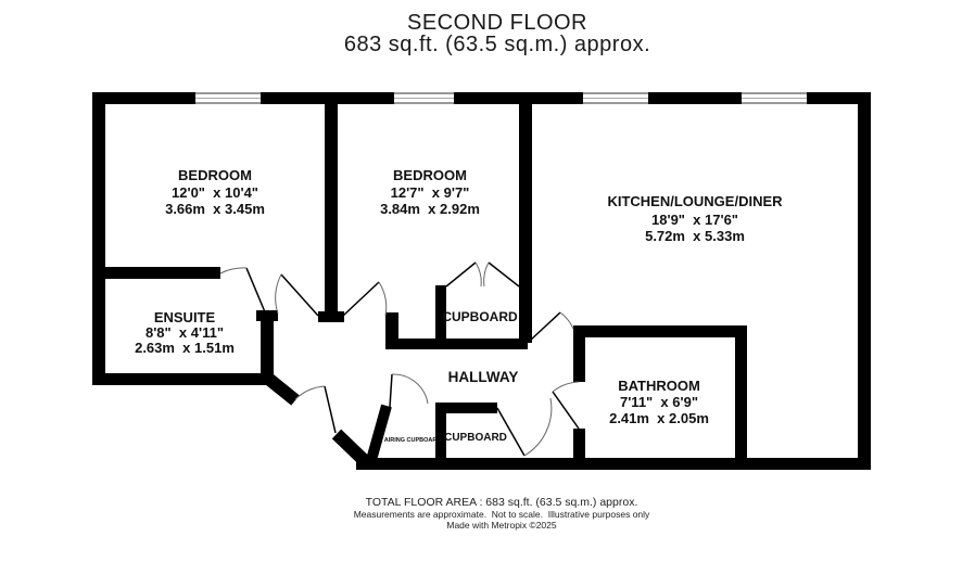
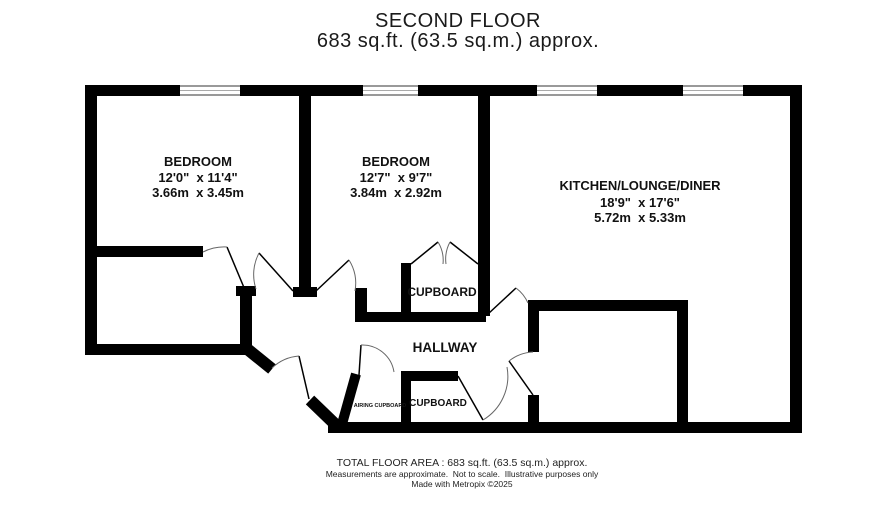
  SECOND FLOOR
  683 sq.ft. (63.5 sq.m.) approx.
  BEDROOM
- 12'0" x 10'4"
+ 12'0" x 11'4"
  3.66m x 3.45m
  BEDROOM
  12'7" x 9'7"
  3.84m x 2.92m
  KITCHEN/LOUNGE/DINER
  18'9" x 17'6"
  5.72m x 5.33m
- ENSUITE
- 8'8" x 4'11"
- 2.63m x 1.51m
- BATHROOM
- 7'11" x 6'9"
- 2.41m x 2.05m
  CUPBOARD
  HALLWAY
  CUPBOARD
  TOTAL FLOOR AREA : 683 sq.ft. (63.5 sq.m.) approx.
  Measurements are approximate. Not to scale. Illustrative purposes only
  Made with Metropix ©2025
